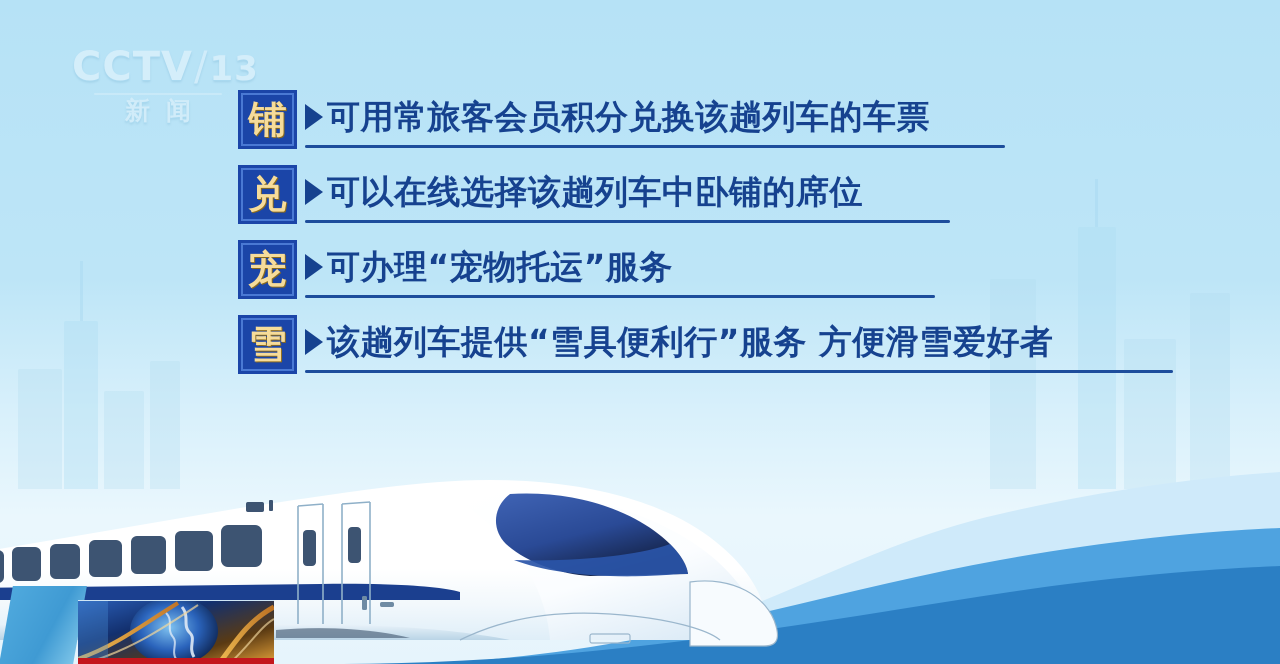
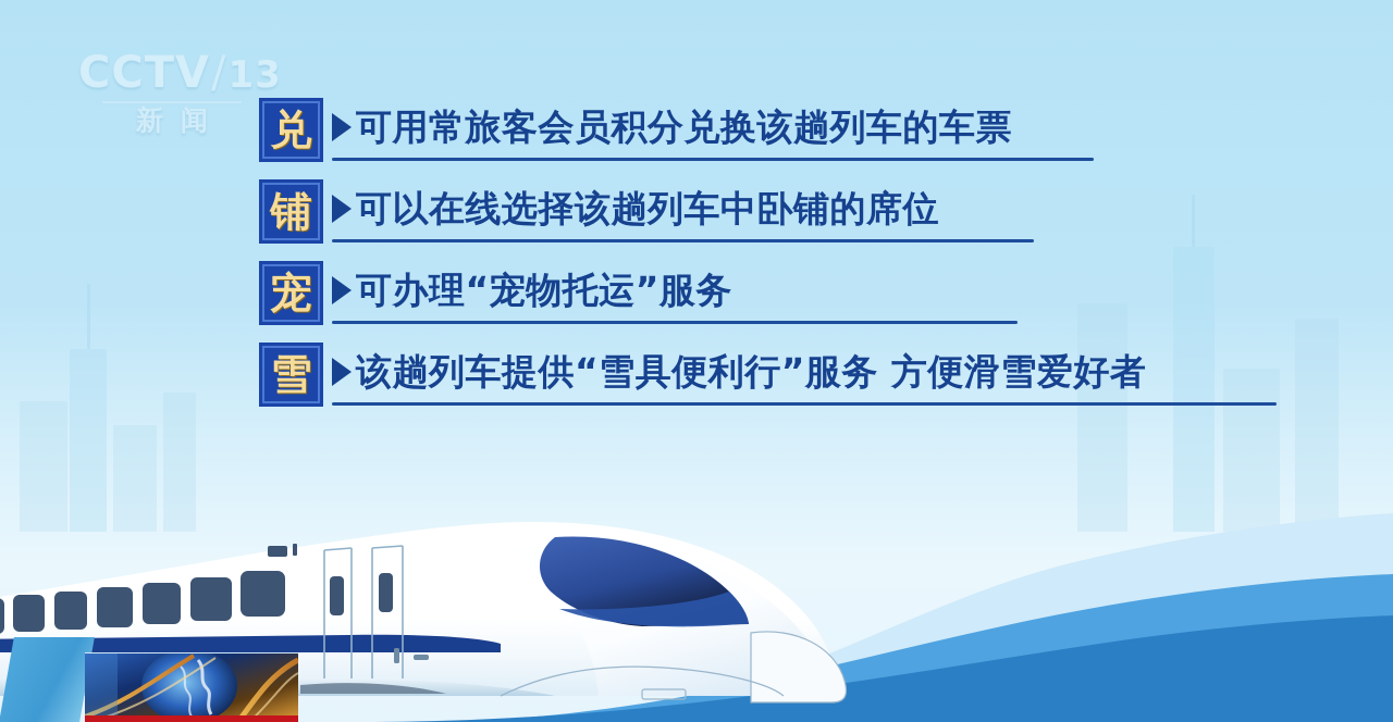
  CCTV/13
  新闻
- 铺
+ 兑
  可用常旅客会员积分兑换该趟列车的车票
- 兑
+ 铺
  可以在线选择该趟列车中卧铺的席位
  宠
  可办理“宠物托运”服务
  雪
  该趟列车提供“雪具便利行”服务 方便滑雪爱好者
